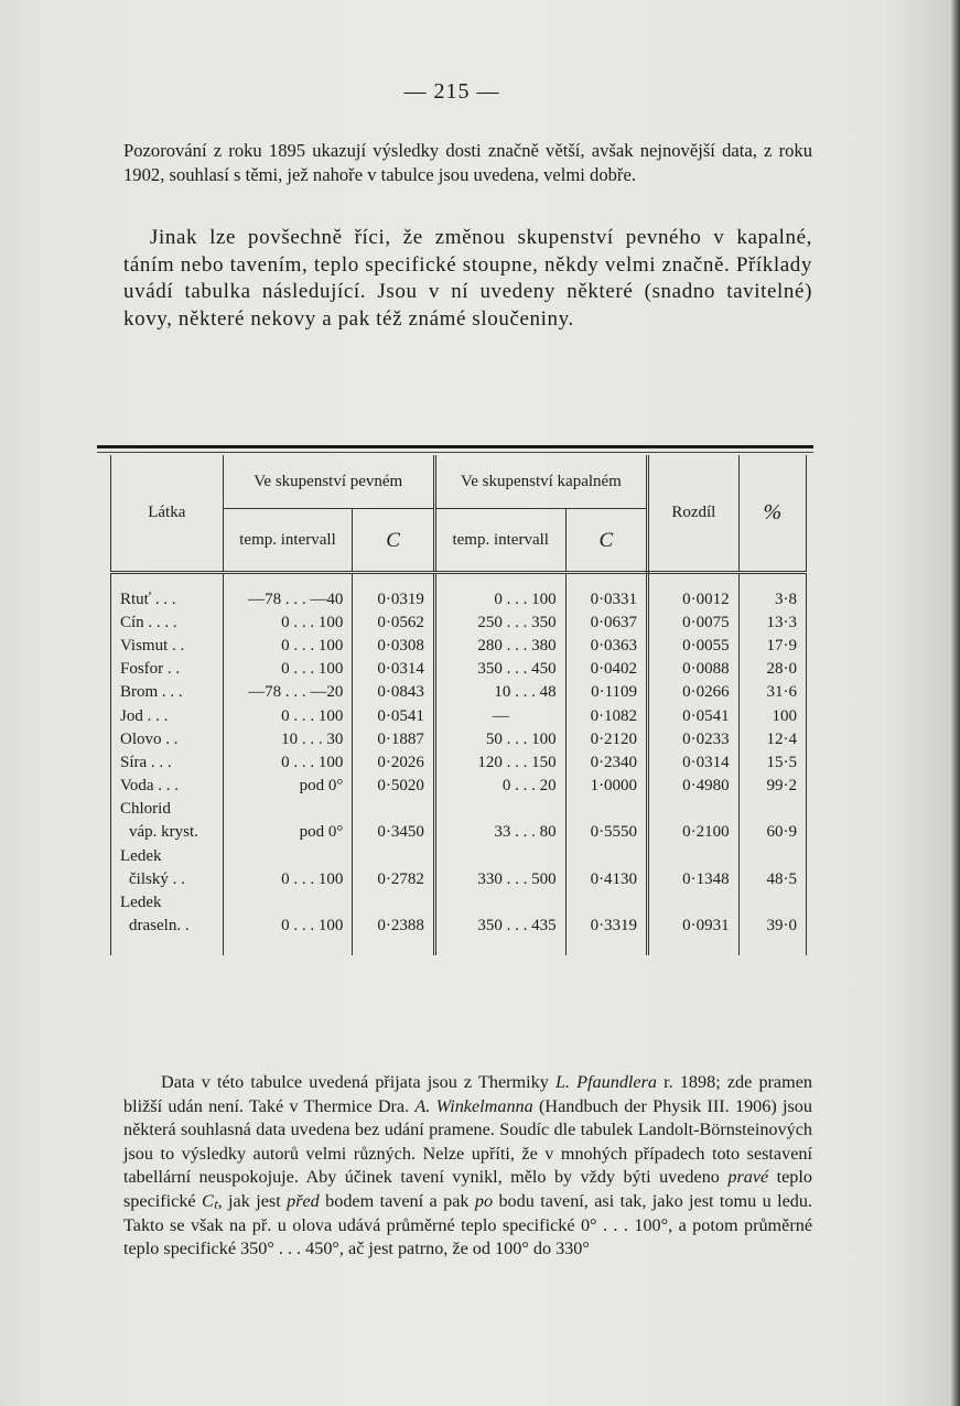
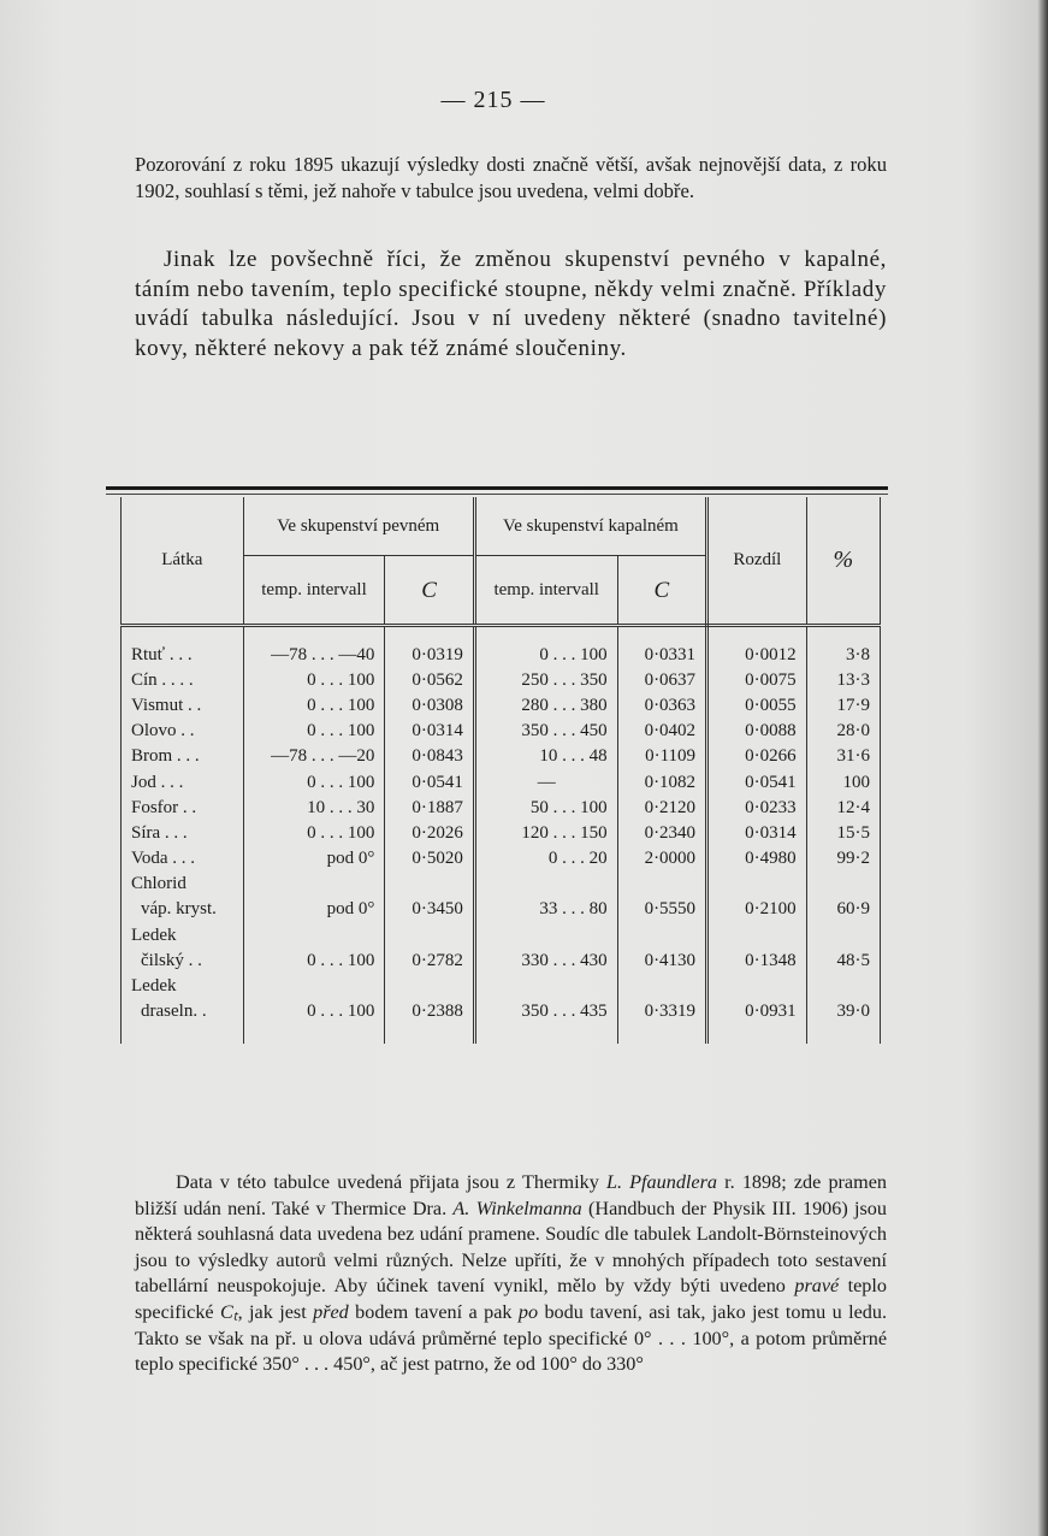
  — 215 —
  Pozorování z roku 1895 ukazují výsledky dosti značně větší, avšak nejnovější data, z roku 1902, souhlasí s těmi, jež nahoře v tabulce jsou uvedena, velmi dobře.
  Jinak lze povšechně říci, že změnou skupenství pevného v kapalné, táním nebo tavením, teplo specifické stoupne, někdy velmi značně. Příklady uvádí tabulka následující. Jsou v ní uvedeny některé (snadno tavitelné) kovy, některé nekovy a pak též známé sloučeniny.
  Látka	Ve skupenství pevném	Ve skupenství kapalném	Rozdíl	%
  temp. intervall	C	temp. intervall	C
  Rtuť . . .	—78 . . . —40	0·0319	0 . . . 100	0·0331	0·0012	3·8
  Cín . . . .	0 . . . 100	0·0562	250 . . . 350	0·0637	0·0075	13·3
  Vismut . .	0 . . . 100	0·0308	280 . . . 380	0·0363	0·0055	17·9
- Fosfor . .	0 . . . 100	0·0314	350 . . . 450	0·0402	0·0088	28·0
+ Olovo . .	0 . . . 100	0·0314	350 . . . 450	0·0402	0·0088	28·0
  Brom . . .	—78 . . . —20	0·0843	10 . . . 48	0·1109	0·0266	31·6
  Jod . . .	0 . . . 100	0·0541	—	0·1082	0·0541	100
- Olovo . .	10 . . . 30	0·1887	50 . . . 100	0·2120	0·0233	12·4
+ Fosfor . .	10 . . . 30	0·1887	50 . . . 100	0·2120	0·0233	12·4
  Síra . . .	0 . . . 100	0·2026	120 . . . 150	0·2340	0·0314	15·5
- Voda . . .	pod 0°	0·5020	0 . . . 20	1·0000	0·4980	99·2
+ Voda . . .	pod 0°	0·5020	0 . . . 20	2·0000	0·4980	99·2
  Chlorid
  váp. kryst.	pod 0°	0·3450	33 . . . 80	0·5550	0·2100	60·9
  Ledek
- čilský . .	0 . . . 100	0·2782	330 . . . 500	0·4130	0·1348	48·5
+ čilský . .	0 . . . 100	0·2782	330 . . . 430	0·4130	0·1348	48·5
  Ledek
  draseln. .	0 . . . 100	0·2388	350 . . . 435	0·3319	0·0931	39·0
  Data v této tabulce uvedená přijata jsou z Thermiky L. Pfaundlera r. 1898; zde pramen bližší udán není. Také v Thermice Dra. A. Winkelmanna (Handbuch der Physik III. 1906) jsou některá souhlasná data uvedena bez udání pramene. Soudíc dle tabulek Landolt-Börnsteinových jsou to výsledky autorů velmi různých. Nelze upříti, že v mnohých případech toto sestavení tabellární neuspokojuje. Aby účinek tavení vynikl, mělo by vždy býti uvedeno pravé teplo specifické Cₜ, jak jest před bodem tavení a pak po bodu tavení, asi tak, jako jest tomu u ledu. Takto se však na př. u olova udává průměrné teplo specifické 0° . . . 100°, a potom průměrné teplo specifické 350° . . . 450°, ač jest patrno, že od 100° do 330°
